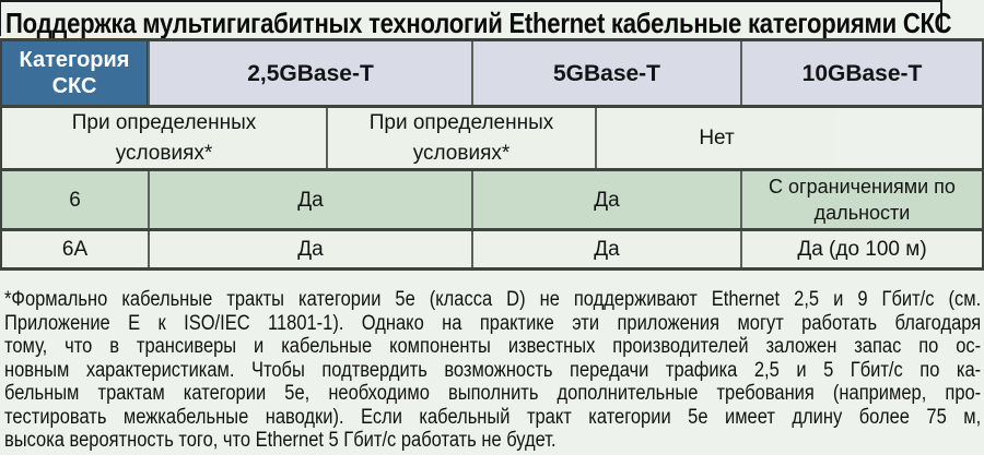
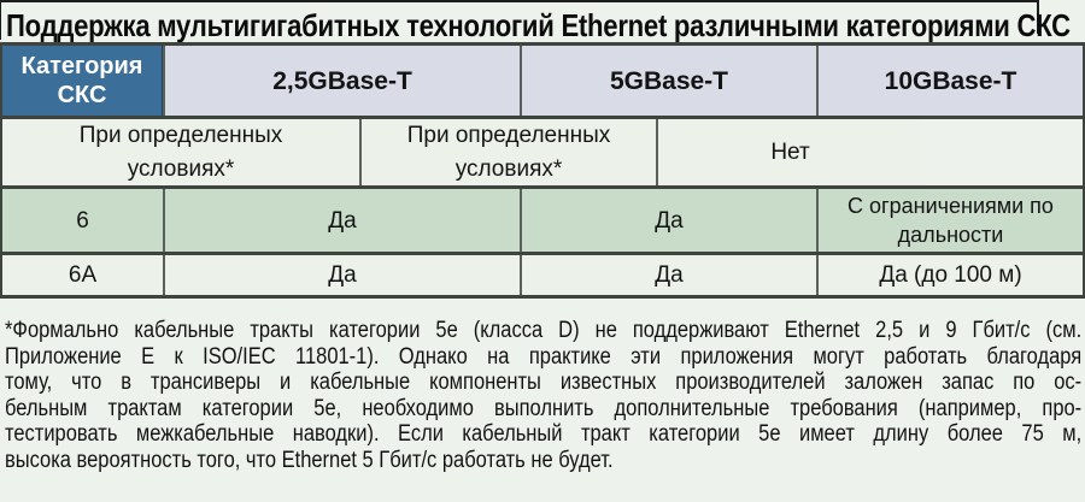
- Поддержка мультигигабитных технологий Ethernet кабельные категориями СКС
+ Поддержка мультигигабитных технологий Ethernet различными категориями СКС
  Категория СКС
  2,5GBase-T
  5GBase-T
  10GBase-T
  При определенных условиях*
  При определенных условиях*
  Нет
  6
  Да
  Да
  С ограничениями по дальности
  6А
  Да
  Да
  Да (до 100 м)
  *Формально кабельные тракты категории 5е (класса D) не поддерживают Ethernet 2,5 и 9 Гбит/с (см.
  Приложение Е к ISO/IEC 11801-1). Однако на практике эти приложения могут работать благодаря
  тому, что в трансиверы и кабельные компоненты известных производителей заложен запас по ос-
- новным характеристикам. Чтобы подтвердить возможность передачи трафика 2,5 и 5 Гбит/с по ка-
  бельным трактам категории 5е, необходимо выполнить дополнительные требования (например, про-
  тестировать межкабельные наводки). Если кабельный тракт категории 5е имеет длину более 75 м,
  высока вероятность того, что Ethernet 5 Гбит/с работать не будет.
